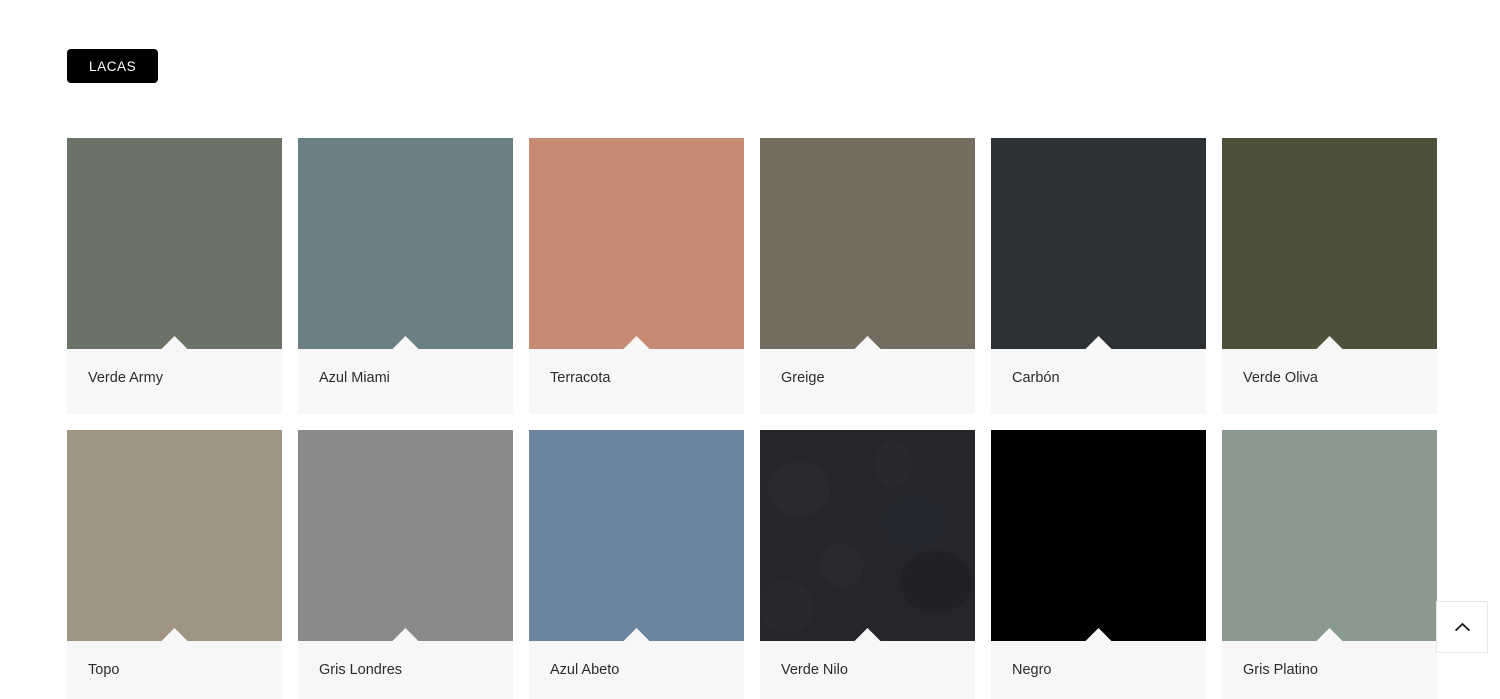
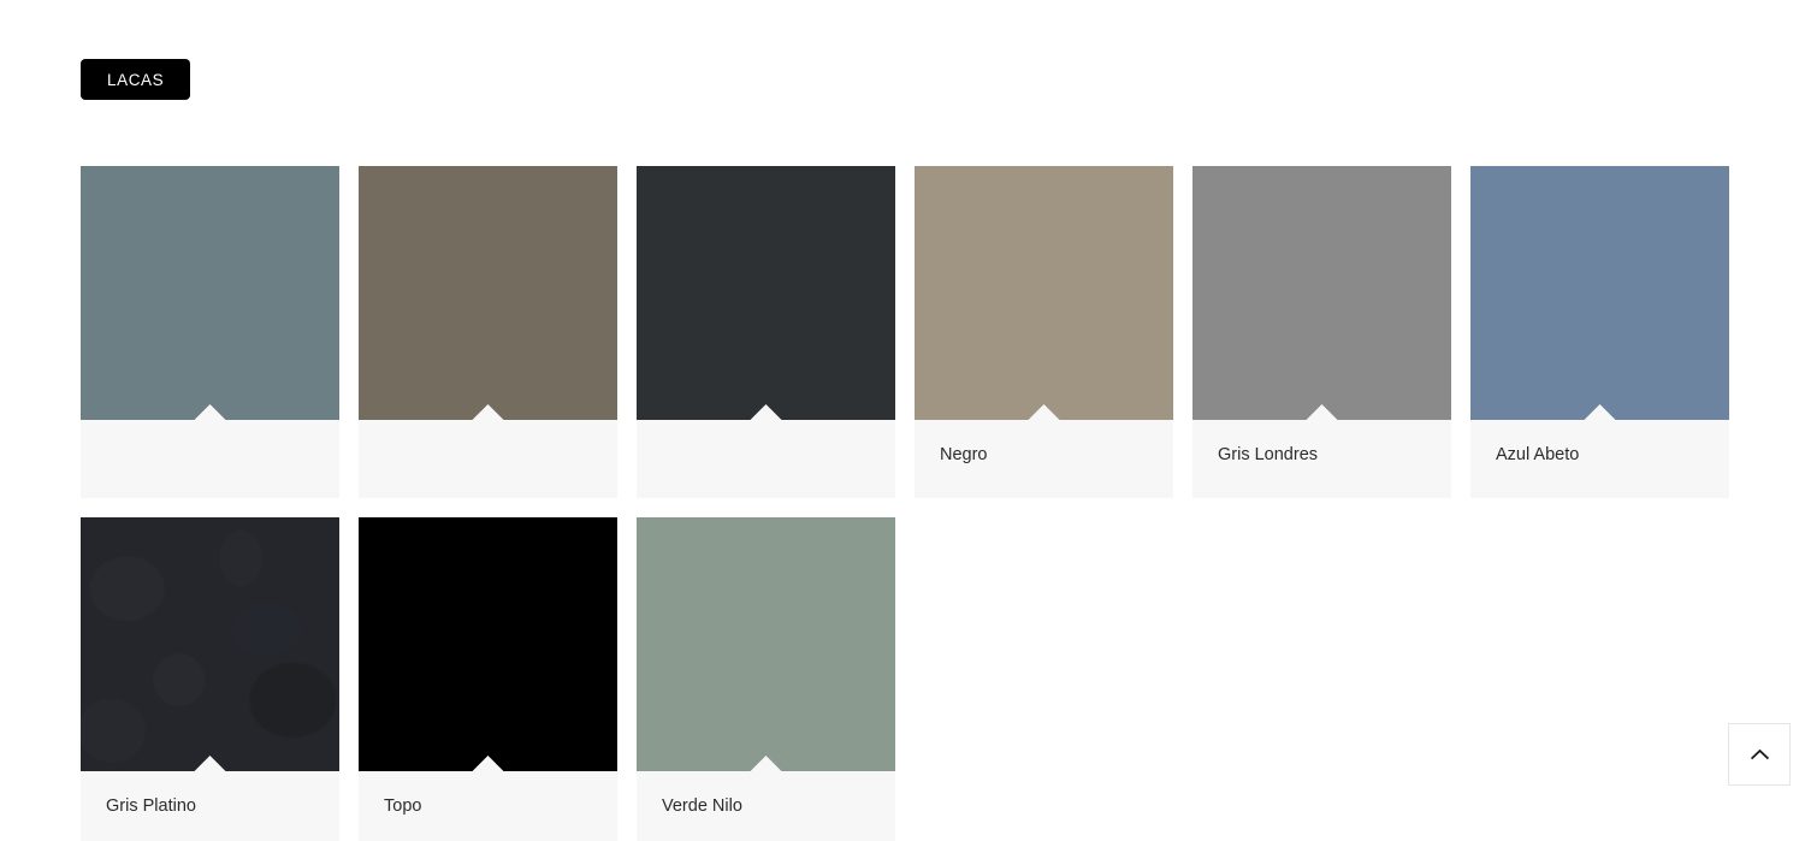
  LACAS
- Verde Army
- Azul Miami
- Terracota
- Greige
- Carbón
- Verde Oliva
- Topo
+ Negro
  Gris Londres
  Azul Abeto
- Verde Nilo
+ Gris Platino
- Negro
+ Topo
- Gris Platino
+ Verde Nilo
